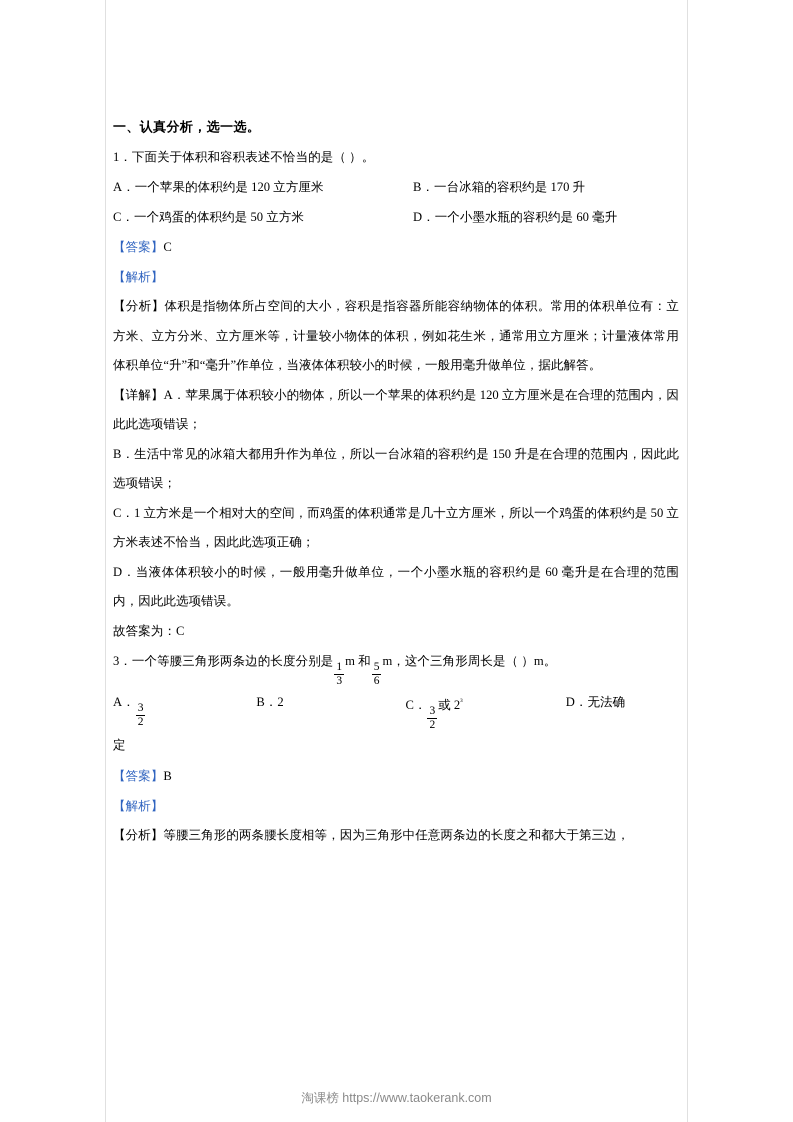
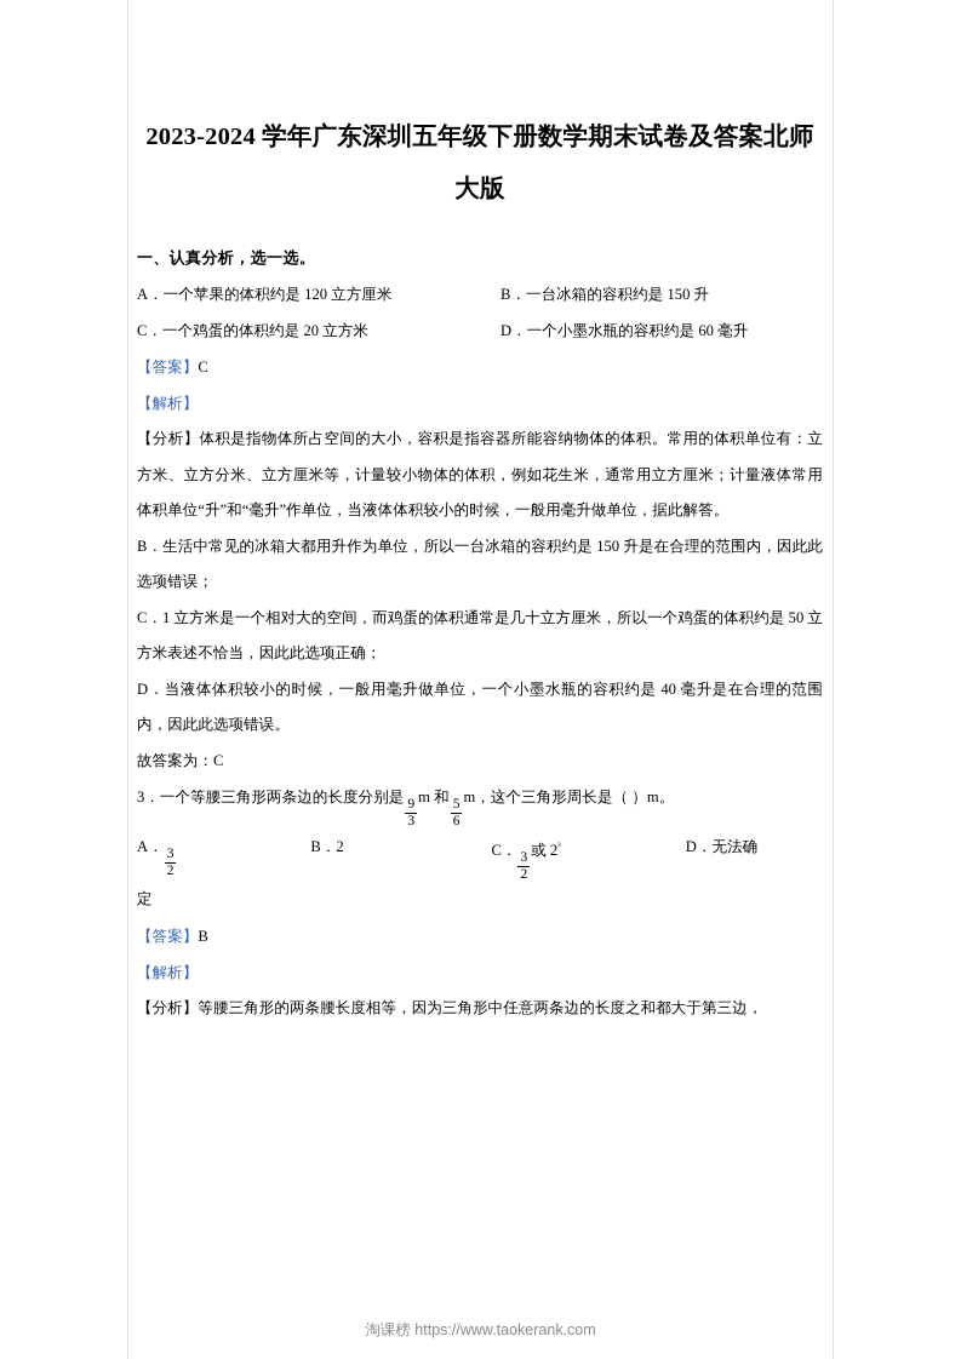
+ 2023-2024 学年广东深圳五年级下册数学期末试卷及答案北师大版
  一、认真分析，选一选。
- 1．下面关于体积和容积表述不恰当的是（ ）。
  A．一个苹果的体积约是 120 立方厘米
- B．一台冰箱的容积约是 170 升
+ B．一台冰箱的容积约是 150 升
- C．一个鸡蛋的体积约是 50 立方米
+ C．一个鸡蛋的体积约是 20 立方米
  D．一个小墨水瓶的容积约是 60 毫升
  【答案】C
  【解析】
  【分析】体积是指物体所占空间的大小，容积是指容器所能容纳物体的体积。常用的体积单位有：立方米、立方分米、立方厘米等，计量较小物体的体积，例如花生米，通常用立方厘米；计量液体常用体积单位“升”和“毫升”作单位，当液体体积较小的时候，一般用毫升做单位，据此解答。
- 【详解】A．苹果属于体积较小的物体，所以一个苹果的体积约是 120 立方厘米是在合理的范围内，因此此选项错误；
  B．生活中常见的冰箱大都用升作为单位，所以一台冰箱的容积约是 150 升是在合理的范围内，因此此选项错误；
  C．1 立方米是一个相对大的空间，而鸡蛋的体积通常是几十立方厘米，所以一个鸡蛋的体积约是 50 立方米表述不恰当，因此此选项正确；
- D．当液体体积较小的时候，一般用毫升做单位，一个小墨水瓶的容积约是 60 毫升是在合理的范围内，因此此选项错误。
+ D．当液体体积较小的时候，一般用毫升做单位，一个小墨水瓶的容积约是 40 毫升是在合理的范围内，因此此选项错误。
  故答案为：C
  3．一个等腰三角形两条边的长度分别是
- 1
+ 9
  3
  m 和
  5
  6
  m，这个三角形周长是（ ）m。
  A．
  3
  2
  B．2
  C．
  3
  2
  或 2³
  D．无法确
  定
  【答案】B
  【解析】
  【分析】等腰三角形的两条腰长度相等，因为三角形中任意两条边的长度之和都大于第三边，
  淘课榜 https://www.taokerank.com
